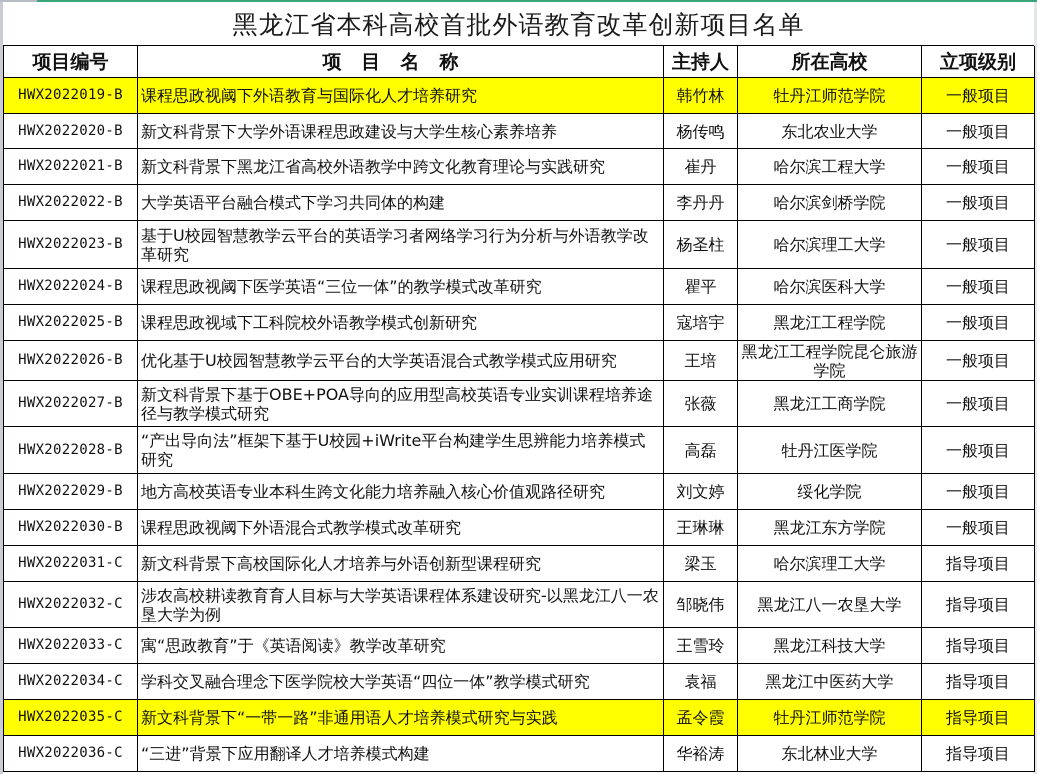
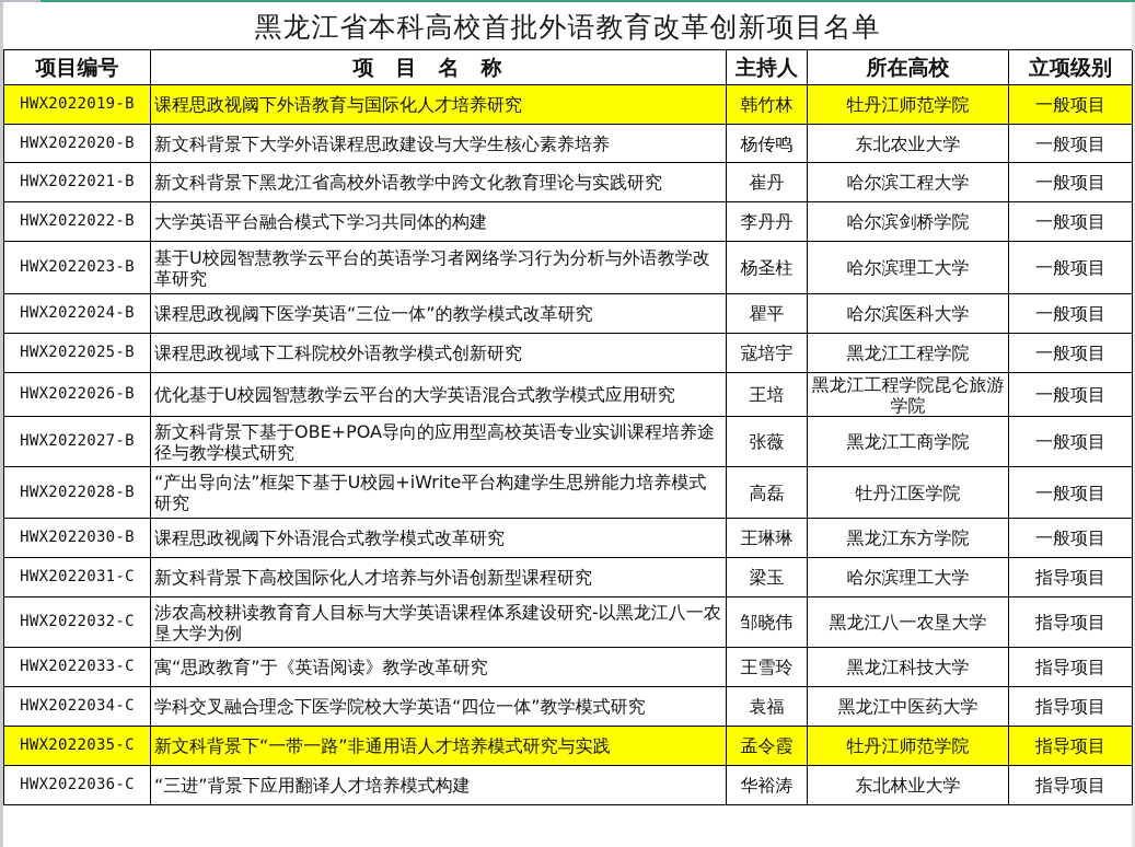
  黑龙江省本科高校首批外语教育改革创新项目名单
  项目编号	项目名称	主持人	所在高校	立项级别
  HWX2022019-B	课程思政视阈下外语教育与国际化人才培养研究	韩竹林	牡丹江师范学院	一般项目
  HWX2022020-B	新文科背景下大学外语课程思政建设与大学生核心素养培养	杨传鸣	东北农业大学	一般项目
  HWX2022021-B	新文科背景下黑龙江省高校外语教学中跨文化教育理论与实践研究	崔丹	哈尔滨工程大学	一般项目
  HWX2022022-B	大学英语平台融合模式下学习共同体的构建	李丹丹	哈尔滨剑桥学院	一般项目
  HWX2022023-B	基于U校园智慧教学云平台的英语学习者网络学习行为分析与外语教学改革研究	杨圣柱	哈尔滨理工大学	一般项目
  HWX2022024-B	课程思政视阈下医学英语“三位一体”的教学模式改革研究	瞿平	哈尔滨医科大学	一般项目
  HWX2022025-B	课程思政视域下工科院校外语教学模式创新研究	寇培宇	黑龙江工程学院	一般项目
  HWX2022026-B	优化基于U校园智慧教学云平台的大学英语混合式教学模式应用研究	王培	黑龙江工程学院昆仑旅游学院	一般项目
  HWX2022027-B	新文科背景下基于OBE+POA导向的应用型高校英语专业实训课程培养途径与教学模式研究	张薇	黑龙江工商学院	一般项目
  HWX2022028-B	“产出导向法”框架下基于U校园+iWrite平台构建学生思辨能力培养模式研究	高磊	牡丹江医学院	一般项目
- HWX2022029-B	地方高校英语专业本科生跨文化能力培养融入核心价值观路径研究	刘文婷	绥化学院	一般项目
  HWX2022030-B	课程思政视阈下外语混合式教学模式改革研究	王琳琳	黑龙江东方学院	一般项目
  HWX2022031-C	新文科背景下高校国际化人才培养与外语创新型课程研究	梁玉	哈尔滨理工大学	指导项目
  HWX2022032-C	涉农高校耕读教育育人目标与大学英语课程体系建设研究-以黑龙江八一农垦大学为例	邹晓伟	黑龙江八一农垦大学	指导项目
  HWX2022033-C	寓“思政教育”于《英语阅读》教学改革研究	王雪玲	黑龙江科技大学	指导项目
  HWX2022034-C	学科交叉融合理念下医学院校大学英语“四位一体”教学模式研究	袁福	黑龙江中医药大学	指导项目
  HWX2022035-C	新文科背景下“一带一路”非通用语人才培养模式研究与实践	孟令霞	牡丹江师范学院	指导项目
  HWX2022036-C	“三进”背景下应用翻译人才培养模式构建	华裕涛	东北林业大学	指导项目
